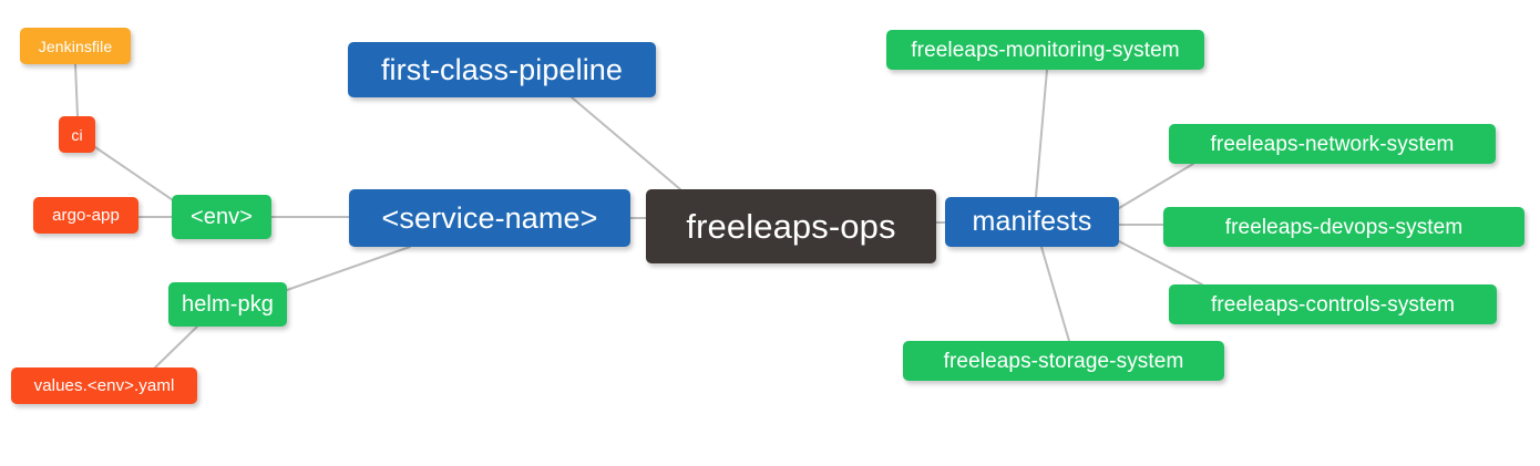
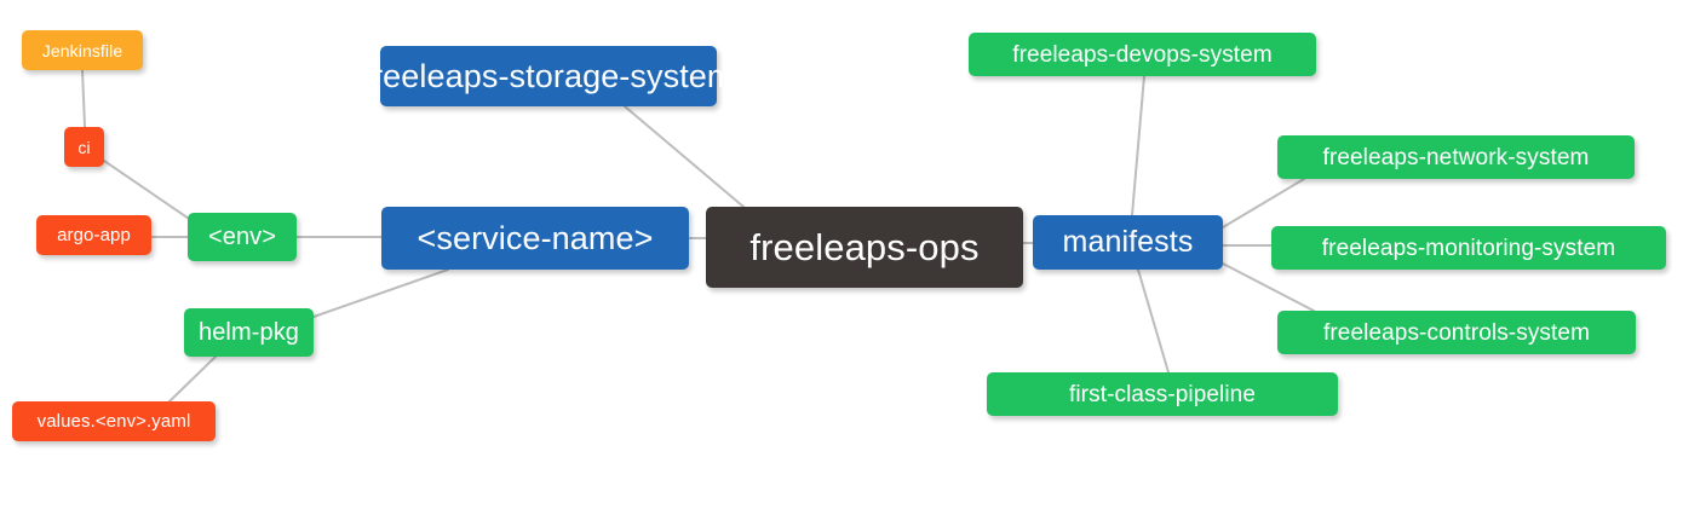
  Jenkinsfile
  ci
  argo-app
  <env>
  helm-pkg
  values.<env>.yaml
- first-class-pipeline
+ freeleaps-storage-system
  <service-name>
  freeleaps-ops
  manifests
- freeleaps-monitoring-system
+ freeleaps-devops-system
  freeleaps-network-system
- freeleaps-devops-system
+ freeleaps-monitoring-system
  freeleaps-controls-system
- freeleaps-storage-system
+ first-class-pipeline
